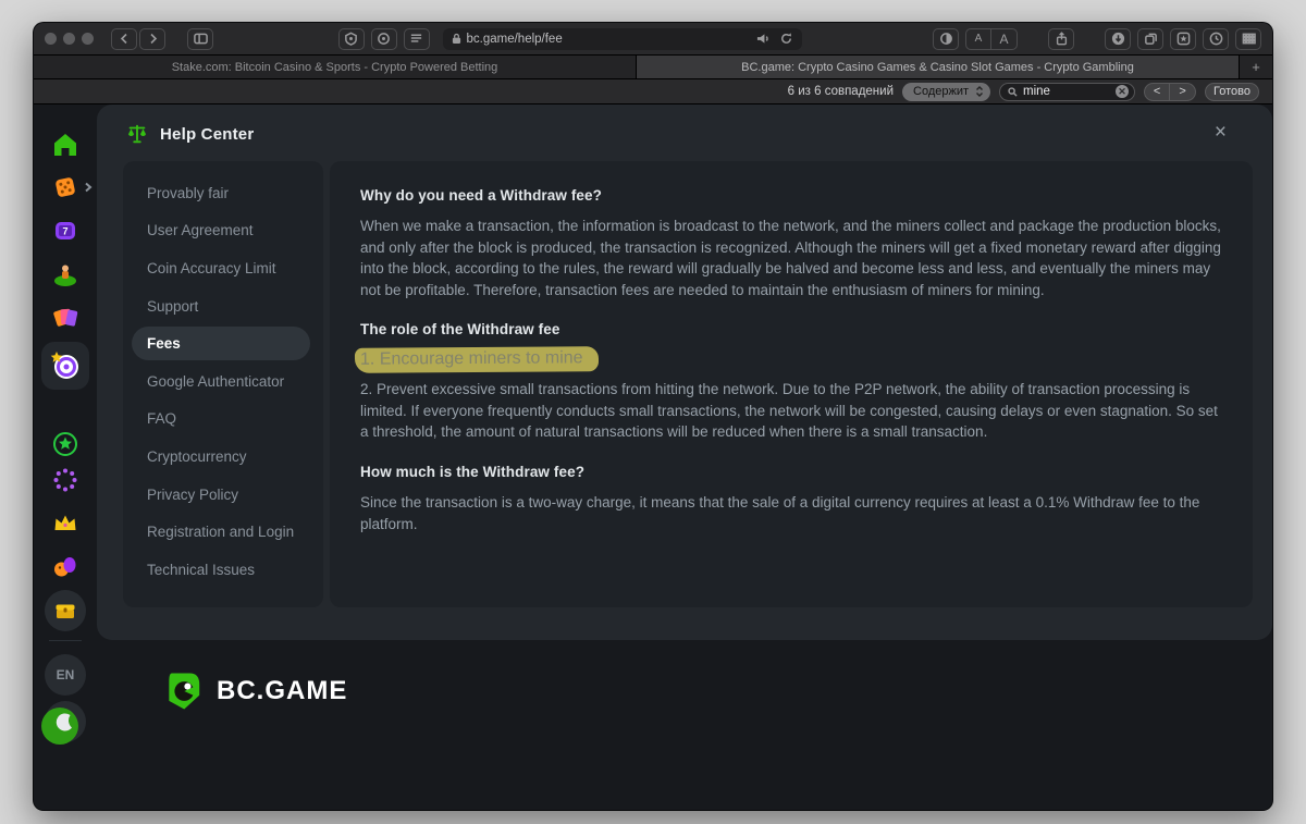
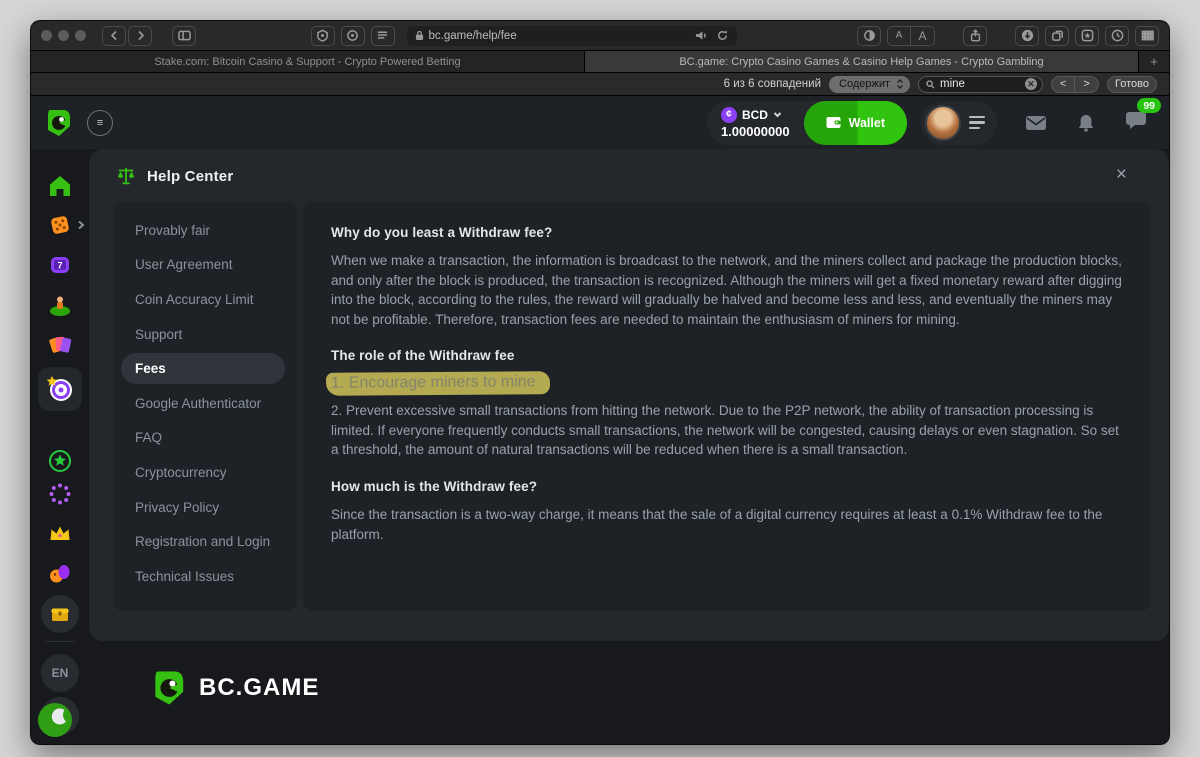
  bc.game/help/fee
  A
  A
- Stake.com: Bitcoin Casino & Sports - Crypto Powered Betting
+ Stake.com: Bitcoin Casino & Support - Crypto Powered Betting
- BC.game: Crypto Casino Games & Casino Slot Games - Crypto Gambling
+ BC.game: Crypto Casino Games & Casino Help Games - Crypto Gambling
  +
  6 из 6 совпадений
  Содержит
  mine
  ✕
  <
  >
  Готово
+ ≡
+ ¢
+ BCD
+ 1.00000000
+ Wallet
+ 99
  7
  EN
  Help Center
  ×
  Provably fair
  User Agreement
  Coin Accuracy Limit
  Support
  Fees
  Google Authenticator
  FAQ
  Cryptocurrency
  Privacy Policy
  Registration and Login
  Technical Issues
- Why do you need a Withdraw fee?
+ Why do you least a Withdraw fee?
  When we make a transaction, the information is broadcast to the network, and the miners collect and package the production blocks, and only after the block is produced, the transaction is recognized. Although the miners will get a fixed monetary reward after digging into the block, according to the rules, the reward will gradually be halved and become less and less, and eventually the miners may not be profitable. Therefore, transaction fees are needed to maintain the enthusiasm of miners for mining.
  The role of the Withdraw fee
  1. Encourage miners to mine
  2. Prevent excessive small transactions from hitting the network. Due to the P2P network, the ability of transaction processing is limited. If everyone frequently conducts small transactions, the network will be congested, causing delays or even stagnation. So set a threshold, the amount of natural transactions will be reduced when there is a small transaction.
  How much is the Withdraw fee?
  Since the transaction is a two-way charge, it means that the sale of a digital currency requires at least a 0.1% Withdraw fee to the platform.
  BC.GAME
